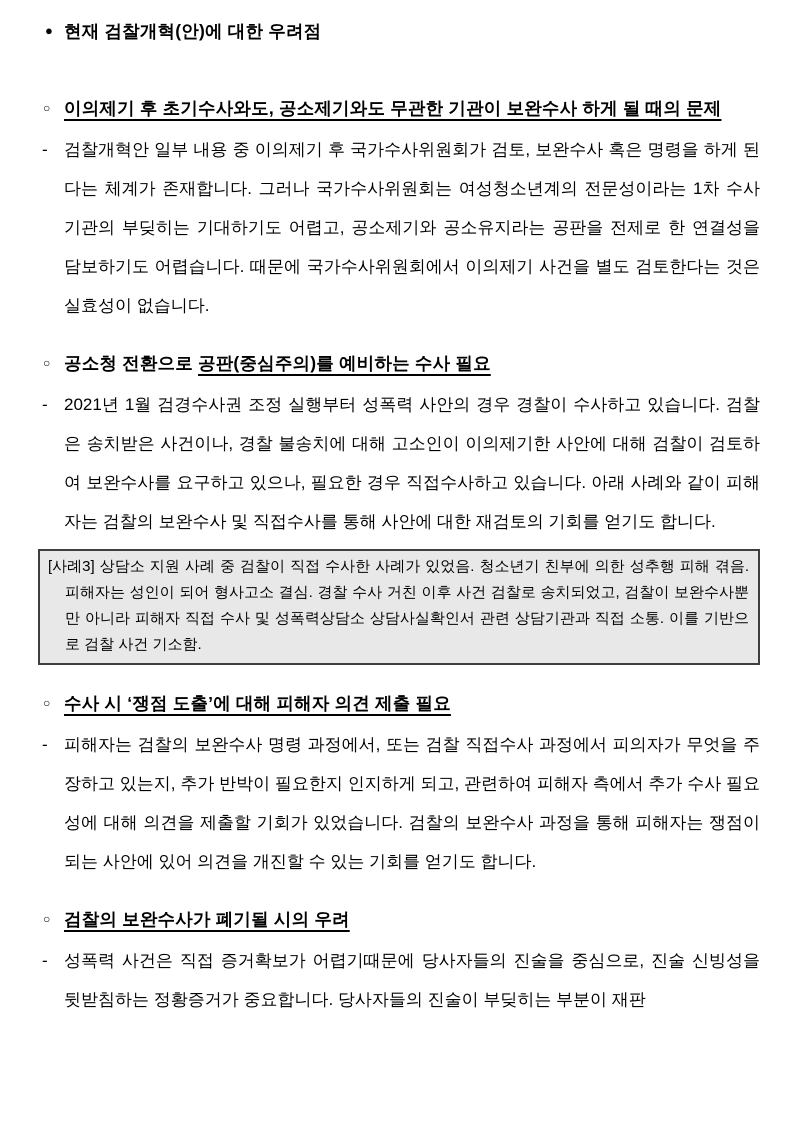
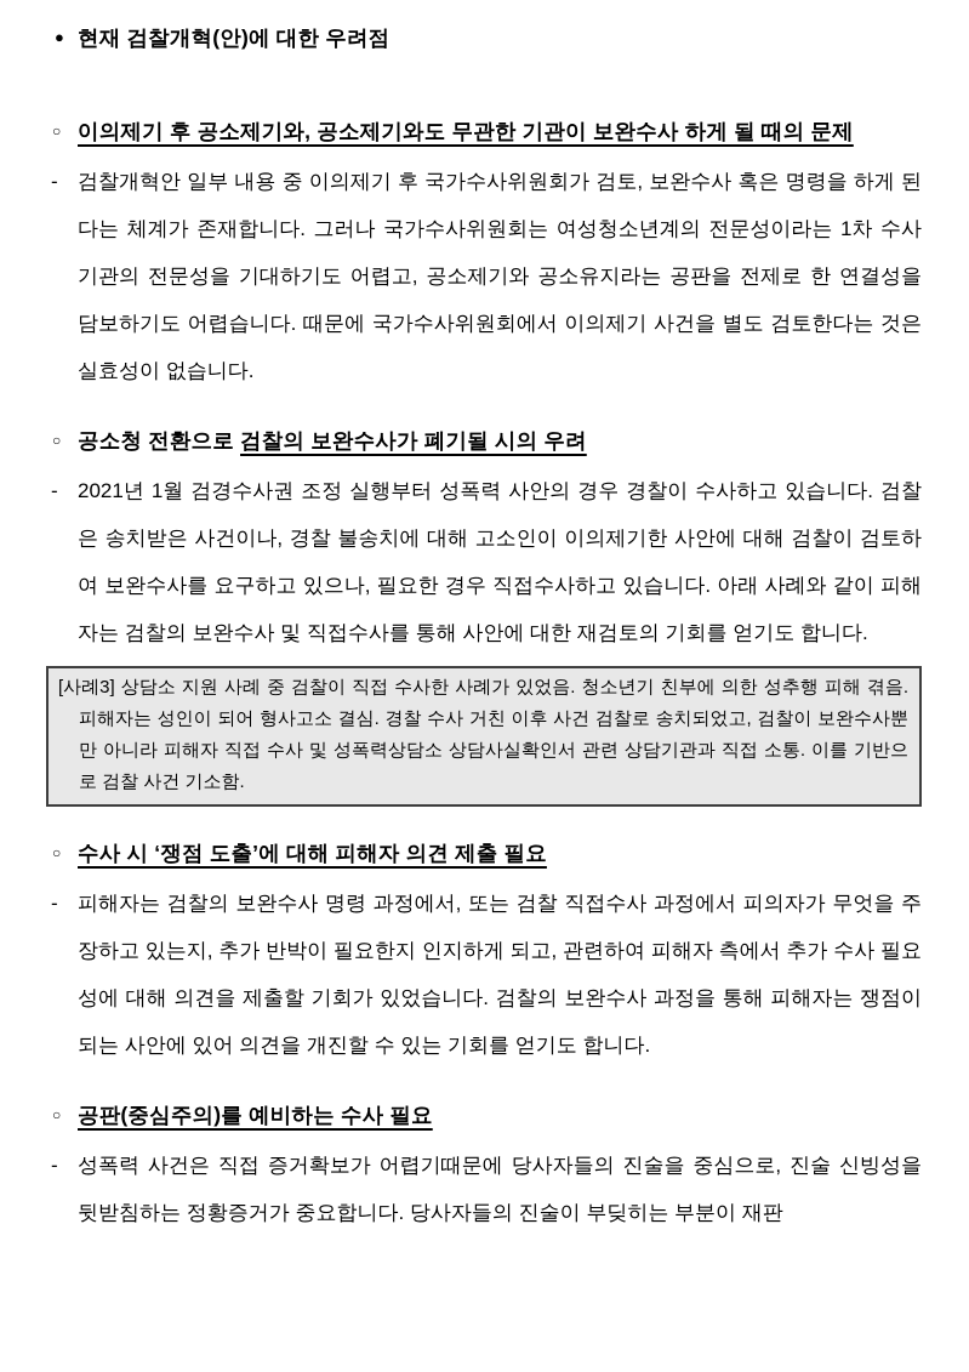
  ●
  현재 검찰개혁(안)에 대한 우려점
  ○
- 이의제기 후 초기수사와도, 공소제기와도 무관한 기관이 보완수사 하게 될 때의 문제
+ 이의제기 후 공소제기와, 공소제기와도 무관한 기관이 보완수사 하게 될 때의 문제
  -
- 검찰개혁안 일부 내용 중 이의제기 후 국가수사위원회가 검토, 보완수사 혹은 명령을 하게 된다는 체계가 존재합니다. 그러나 국가수사위원회는 여성청소년계의 전문성이라는 1차 수사기관의 부딪히는 기대하기도 어렵고, 공소제기와 공소유지라는 공판을 전제로 한 연결성을 담보하기도 어렵습니다. 때문에 국가수사위원회에서 이의제기 사건을 별도 검토한다는 것은 실효성이 없습니다.
+ 검찰개혁안 일부 내용 중 이의제기 후 국가수사위원회가 검토, 보완수사 혹은 명령을 하게 된다는 체계가 존재합니다. 그러나 국가수사위원회는 여성청소년계의 전문성이라는 1차 수사기관의 전문성을 기대하기도 어렵고, 공소제기와 공소유지라는 공판을 전제로 한 연결성을 담보하기도 어렵습니다. 때문에 국가수사위원회에서 이의제기 사건을 별도 검토한다는 것은 실효성이 없습니다.
  ○
- 공소청 전환으로 공판(중심주의)를 예비하는 수사 필요
+ 공소청 전환으로 검찰의 보완수사가 폐기될 시의 우려
  -
  2021년 1월 검경수사권 조정 실행부터 성폭력 사안의 경우 경찰이 수사하고 있습니다. 검찰은 송치받은 사건이나, 경찰 불송치에 대해 고소인이 이의제기한 사안에 대해 검찰이 검토하여 보완수사를 요구하고 있으나, 필요한 경우 직접수사하고 있습니다. 아래 사례와 같이 피해자는 검찰의 보완수사 및 직접수사를 통해 사안에 대한 재검토의 기회를 얻기도 합니다.
  [사례3] 상담소 지원 사례 중 검찰이 직접 수사한 사례가 있었음. 청소년기 친부에 의한 성추행 피해 겪음. 피해자는 성인이 되어 형사고소 결심. 경찰 수사 거친 이후 사건 검찰로 송치되었고, 검찰이 보완수사뿐만 아니라 피해자 직접 수사 및 성폭력상담소 상담사실확인서 관련 상담기관과 직접 소통. 이를 기반으로 검찰 사건 기소함.
  ○
  수사 시 ‘쟁점 도출’에 대해 피해자 의견 제출 필요
  -
  피해자는 검찰의 보완수사 명령 과정에서, 또는 검찰 직접수사 과정에서 피의자가 무엇을 주장하고 있는지, 추가 반박이 필요한지 인지하게 되고, 관련하여 피해자 측에서 추가 수사 필요성에 대해 의견을 제출할 기회가 있었습니다. 검찰의 보완수사 과정을 통해 피해자는 쟁점이 되는 사안에 있어 의견을 개진할 수 있는 기회를 얻기도 합니다.
  ○
- 검찰의 보완수사가 폐기될 시의 우려
+ 공판(중심주의)를 예비하는 수사 필요
  -
  성폭력 사건은 직접 증거확보가 어렵기때문에 당사자들의 진술을 중심으로, 진술 신빙성을 뒷받침하는 정황증거가 중요합니다. 당사자들의 진술이 부딪히는 부분이 재판
